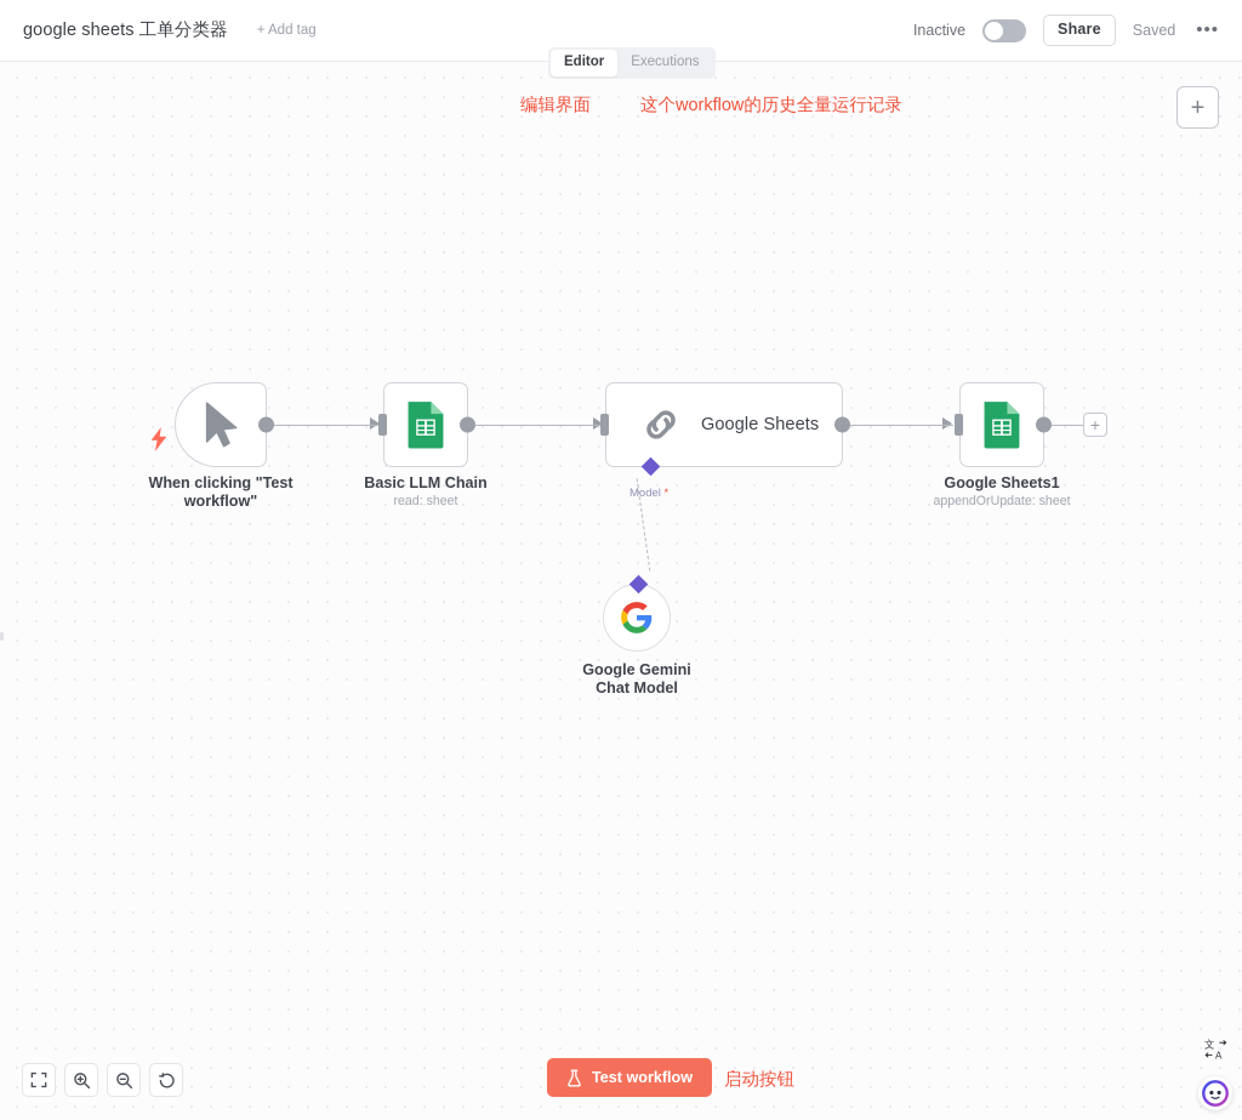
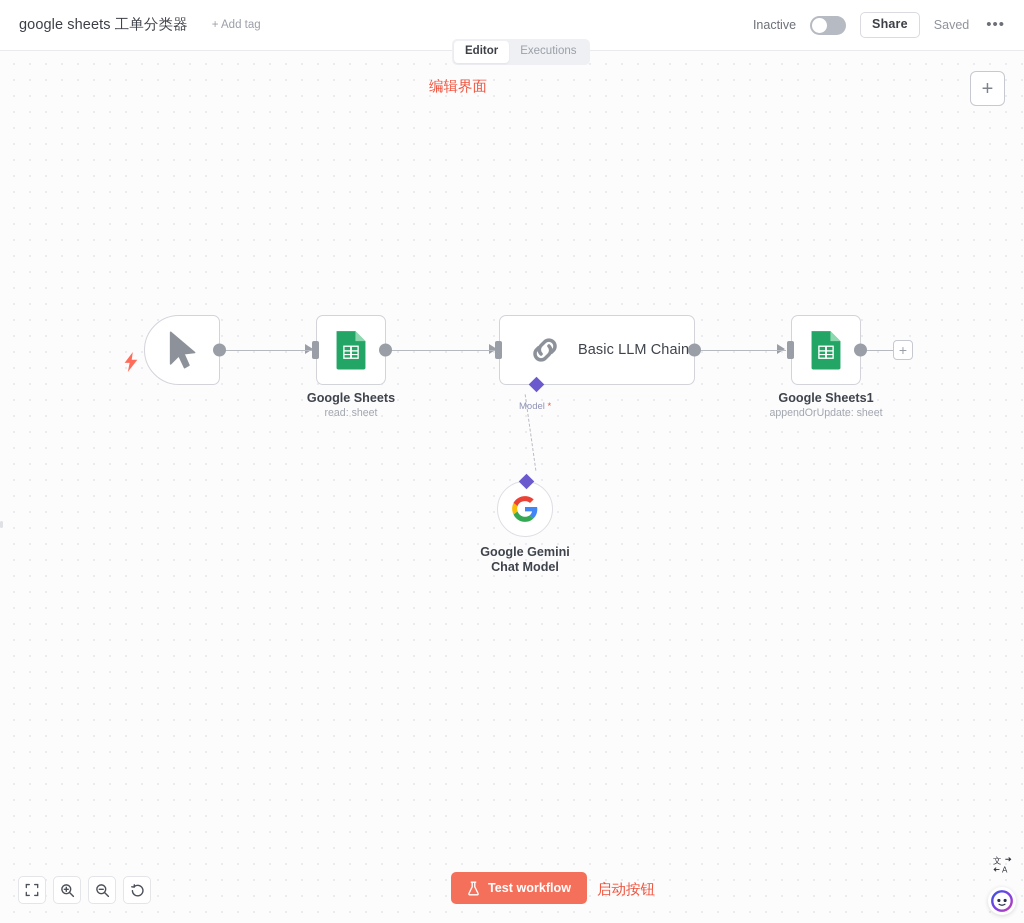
  google sheets 工单分类器
  + Add tag
  Inactive
  Share
  Saved
  •••
  Editor
  Executions
  编辑界面
- 这个workflow的历史全量运行记录
  +
- When clicking "Test workflow"
- Basic LLM Chain
+ Google Sheets
  read: sheet
- Google Sheets
+ Basic LLM Chain
  Model *
  Google Sheets1
  appendOrUpdate: sheet
  +
  Google Gemini Chat Model
  Test workflow
  启动按钮
  文
  A
